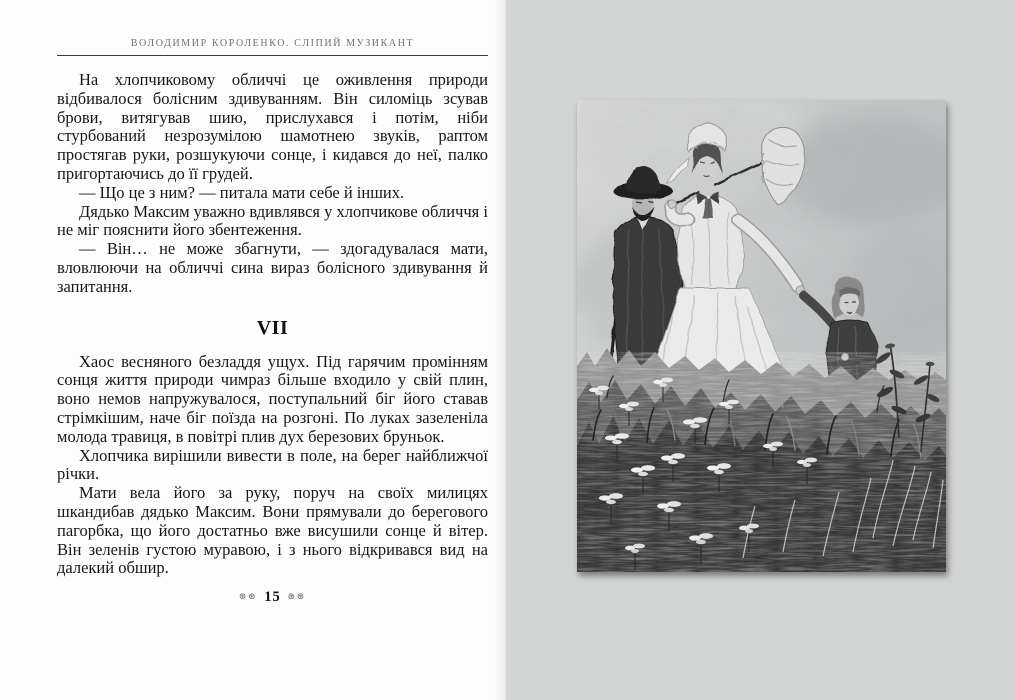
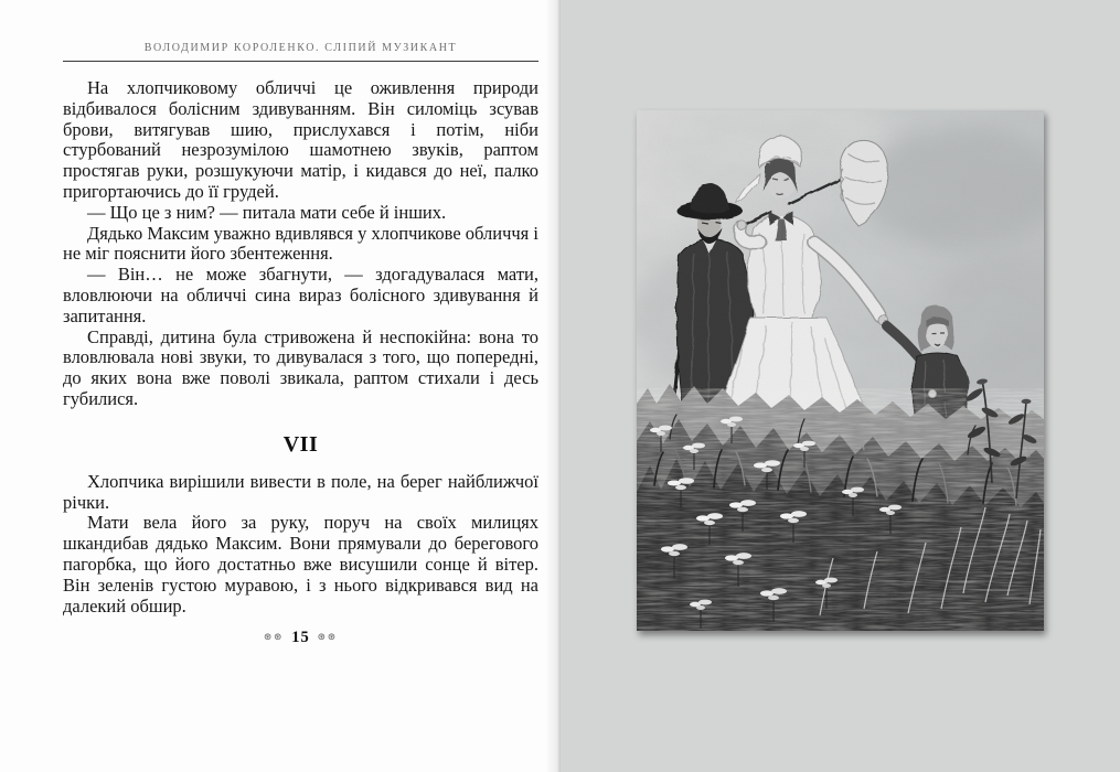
  ВОЛОДИМИР КОРОЛЕНКО. СЛІПИЙ МУЗИКАНТ
- На хлопчиковому обличчі це оживлення природи відбивалося болісним здивуванням. Він силоміць зсував брови, витягував шию, прислухався і потім, ніби стурбований незрозумілою шамотнею звуків, раптом простягав руки, розшукуючи сонце, і кидався до неї, палко пригортаючись до її грудей.
+ На хлопчиковому обличчі це оживлення природи відбивалося болісним здивуванням. Він силоміць зсував брови, витягував шию, прислухався і потім, ніби стурбований незрозумілою шамотнею звуків, раптом простягав руки, розшукуючи матір, і кидався до неї, палко пригортаючись до її грудей.
  — Що це з ним? — питала мати себе й інших.
  Дядько Максим уважно вдивлявся у хлопчикове обличчя і не міг пояснити його збентеження.
  — Він… не може збагнути, — здогадувалася мати, вловлюючи на обличчі сина вираз болісного здивування й запитання.
+ Справді, дитина була стривожена й неспокійна: вона то вловлювала нові звуки, то дивувалася з того, що попередні, до яких вона вже поволі звикала, раптом стихали і десь губилися.
  VII
- Хаос весняного безладдя ущух. Під гарячим промінням сонця життя природи чимраз більше входило у свій плин, воно немов напружувалося, поступальний біг його ставав стрімкішим, наче біг поїзда на розгоні. По луках зазеленіла молода травиця, в повітрі плив дух березових бруньок.
  Хлопчика вирішили вивести в поле, на берег найближчої річки.
  Мати вела його за руку, поруч на своїх милицях шкандибав дядько Максим. Вони прямували до берегового пагорбка, що його достатньо вже висушили сонце й вітер. Він зеленів густою муравою, і з нього відкривався вид на далекий обшир.
  ⊛⊛ 15 ⊛⊛
